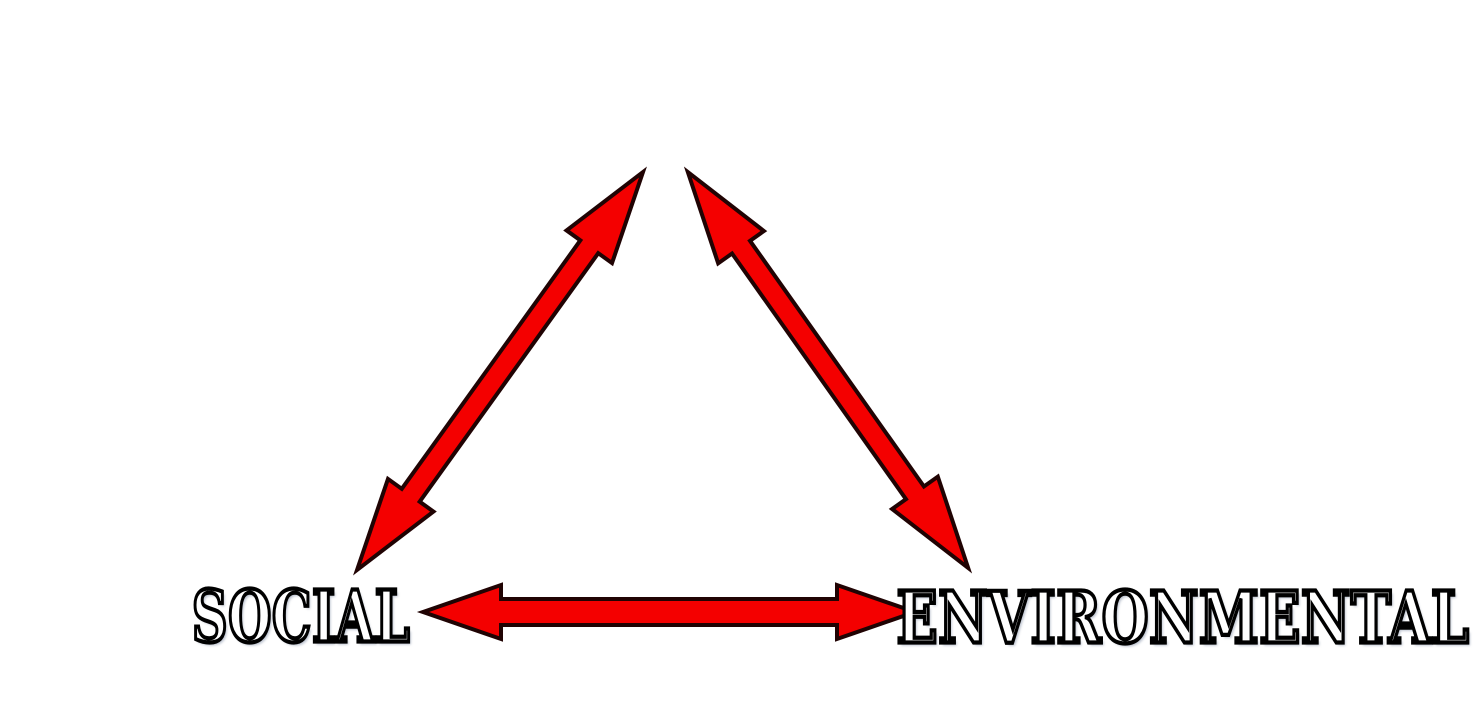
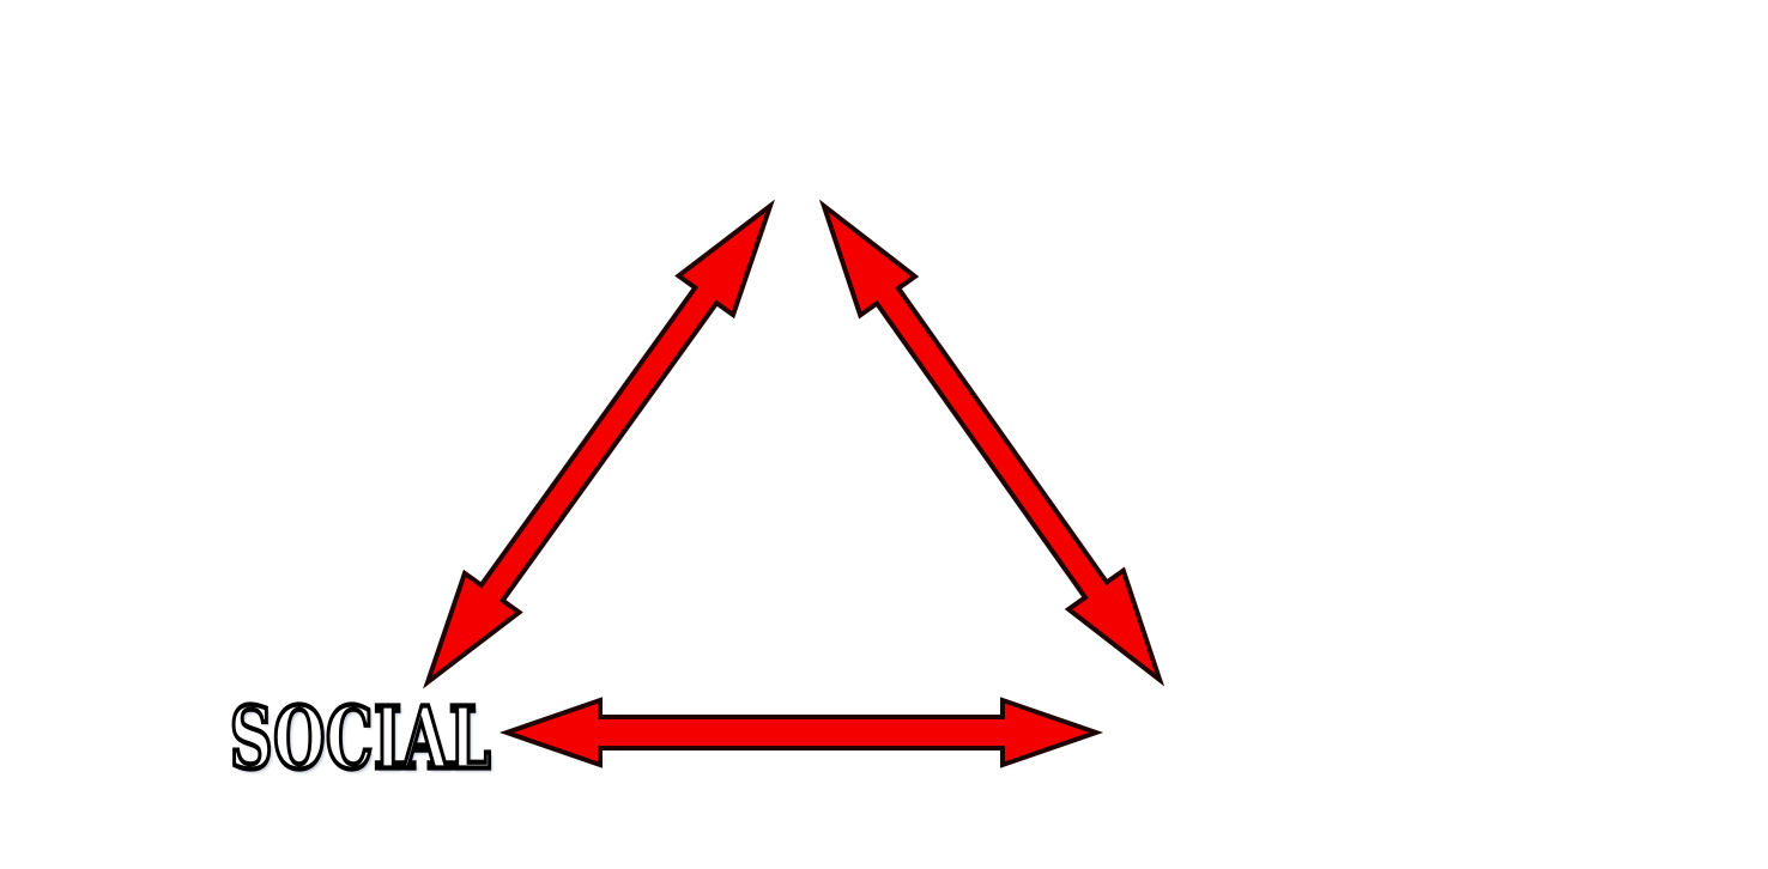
  SOCIAL
- ENVIRONMENTAL
